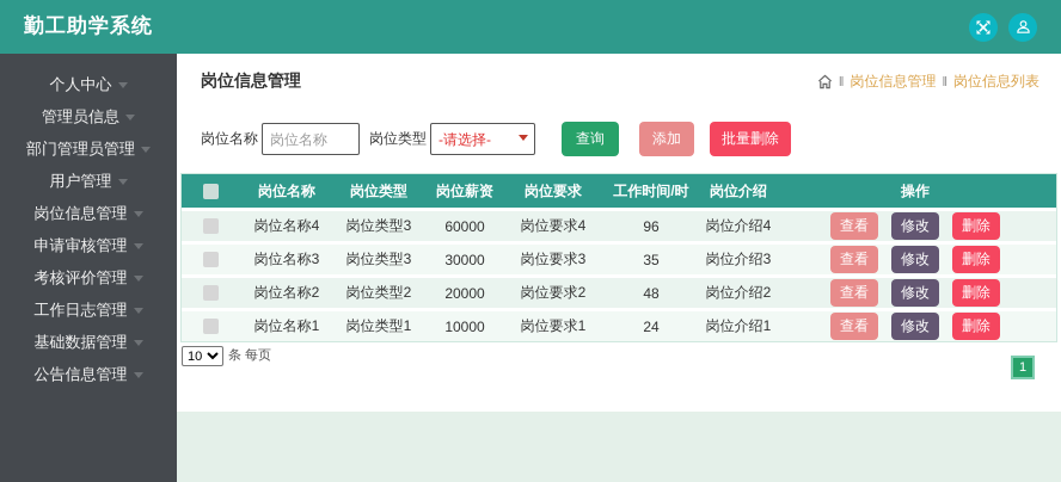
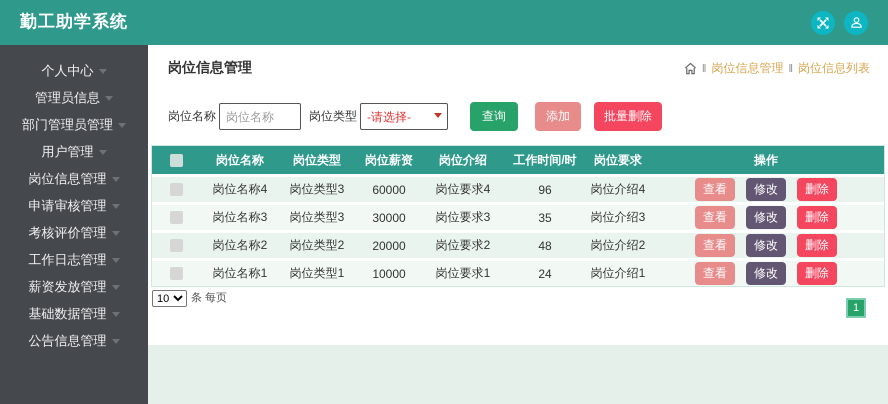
  勤工助学系统
  个人中心
  管理员信息
  部门管理员管理
  用户管理
  岗位信息管理
  申请审核管理
  考核评价管理
  工作日志管理
+ 薪资发放管理
  基础数据管理
  公告信息管理
  岗位信息管理
  ‖
  岗位信息管理
  ‖
  岗位信息列表
  岗位名称
  岗位名称
  岗位类型
  -请选择-
  查询
  添加
  批量删除
  岗位名称
  岗位类型
  岗位薪资
- 岗位要求
+ 岗位介绍
  工作时间/时
- 岗位介绍
+ 岗位要求
  操作
  岗位名称4
  岗位类型3
  60000
  岗位要求4
  96
  岗位介绍4
  查看
  修改
  删除
  岗位名称3
  岗位类型3
  30000
  岗位要求3
  35
  岗位介绍3
  查看
  修改
  删除
  岗位名称2
  岗位类型2
  20000
  岗位要求2
  48
  岗位介绍2
  查看
  修改
  删除
  岗位名称1
  岗位类型1
  10000
  岗位要求1
  24
  岗位介绍1
  查看
  修改
  删除
  10
  条 每页
  1
